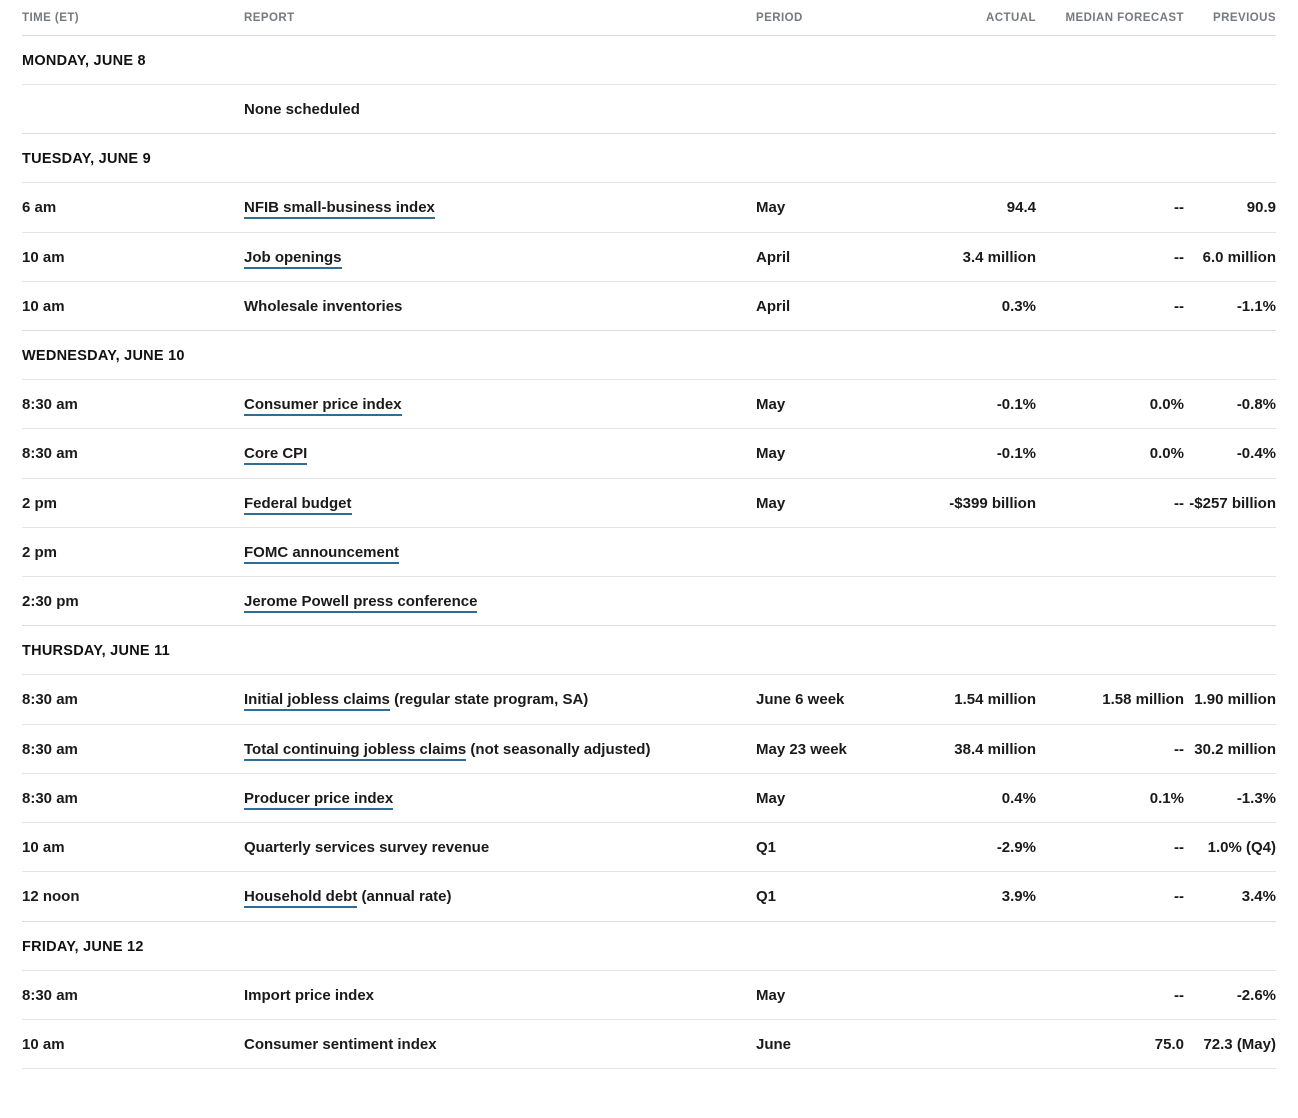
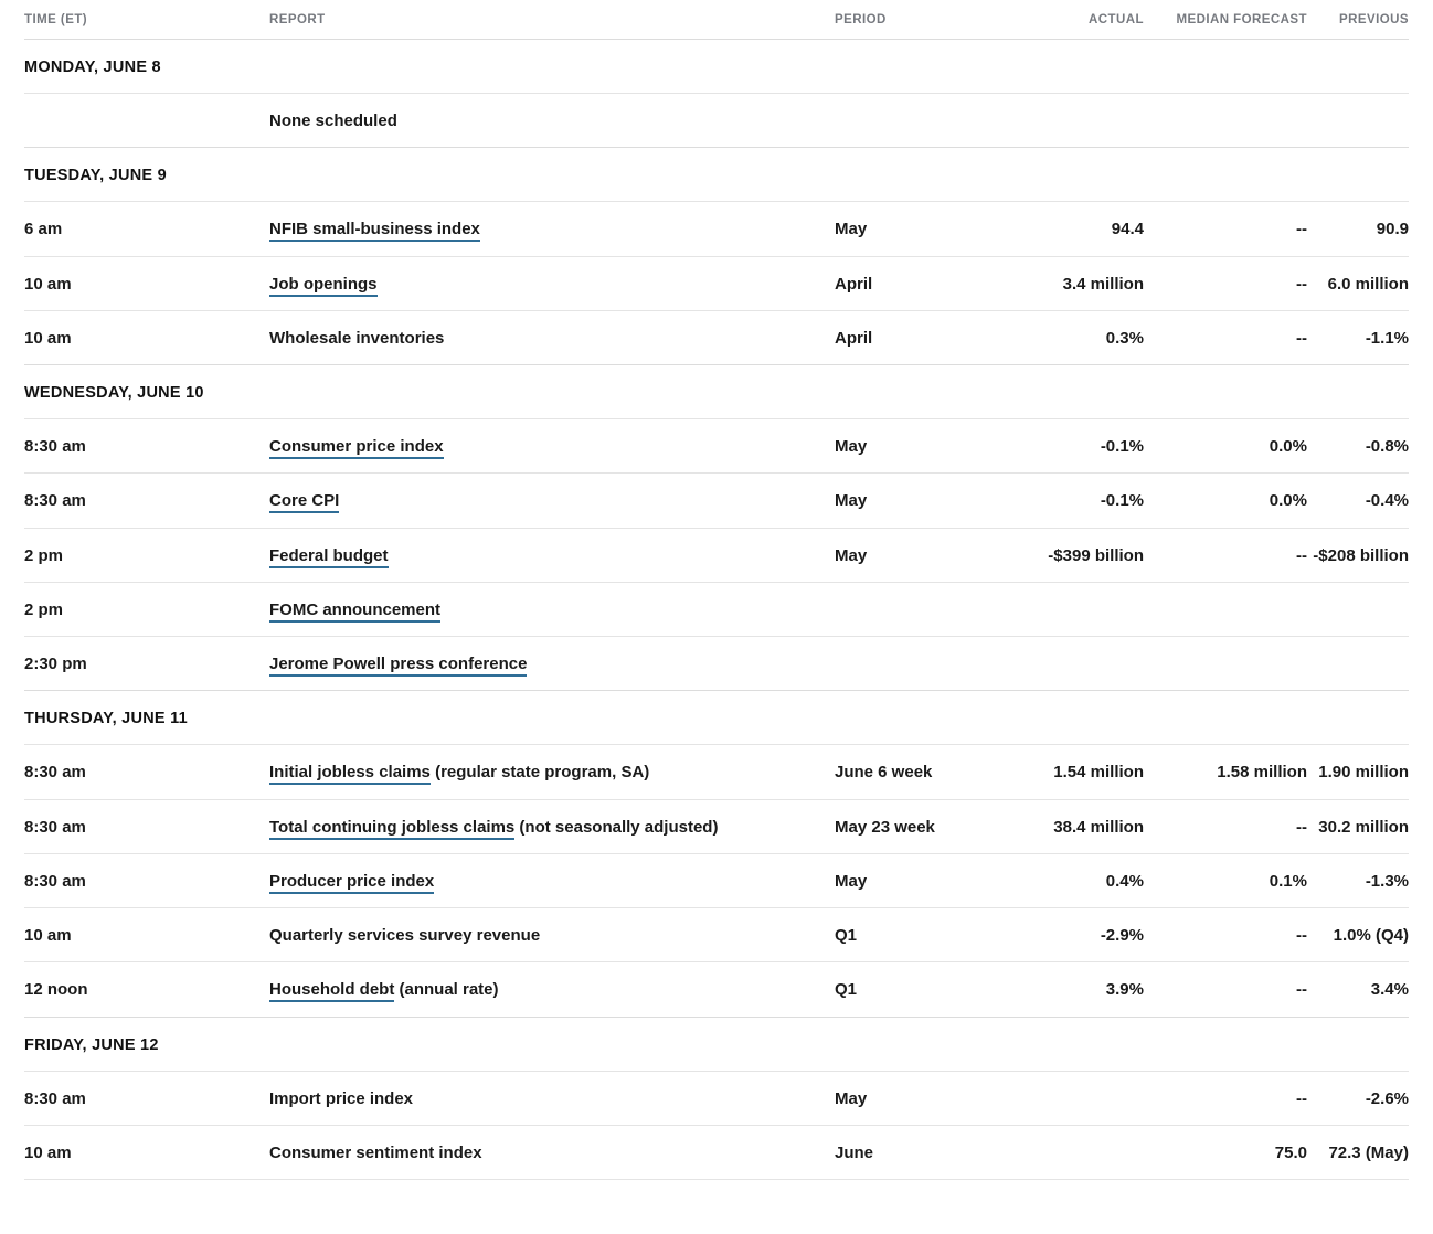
  TIME (ET)	REPORT	PERIOD	ACTUAL	MEDIAN FORECAST	PREVIOUS
  MONDAY, JUNE 8
  	None scheduled
  TUESDAY, JUNE 9
  6 am	NFIB small-business index	May	94.4	--	90.9
  10 am	Job openings	April	3.4 million	--	6.0 million
  10 am	Wholesale inventories	April	0.3%	--	-1.1%
  WEDNESDAY, JUNE 10
  8:30 am	Consumer price index	May	-0.1%	0.0%	-0.8%
  8:30 am	Core CPI	May	-0.1%	0.0%	-0.4%
- 2 pm	Federal budget	May	-$399 billion	--	-$257 billion
+ 2 pm	Federal budget	May	-$399 billion	--	-$208 billion
  2 pm	FOMC announcement
  2:30 pm	Jerome Powell press conference
  THURSDAY, JUNE 11
  8:30 am	Initial jobless claims (regular state program, SA)	June 6 week	1.54 million	1.58 million	1.90 million
  8:30 am	Total continuing jobless claims (not seasonally adjusted)	May 23 week	38.4 million	--	30.2 million
  8:30 am	Producer price index	May	0.4%	0.1%	-1.3%
  10 am	Quarterly services survey revenue	Q1	-2.9%	--	1.0% (Q4)
  12 noon	Household debt (annual rate)	Q1	3.9%	--	3.4%
  FRIDAY, JUNE 12
  8:30 am	Import price index	May		--	-2.6%
  10 am	Consumer sentiment index	June		75.0	72.3 (May)
